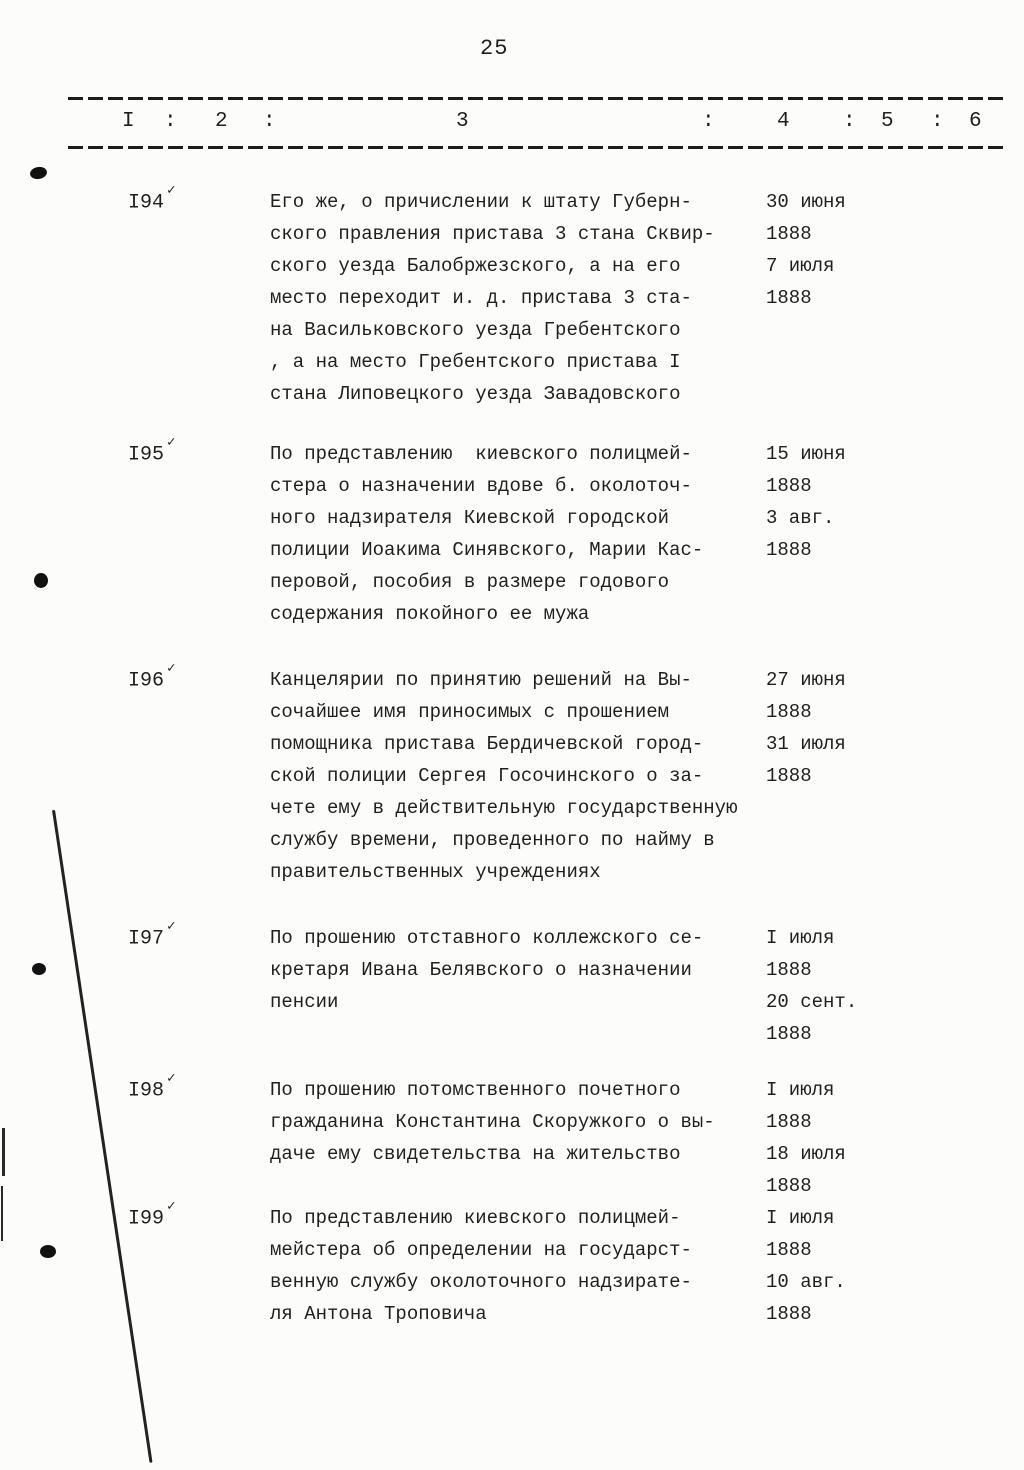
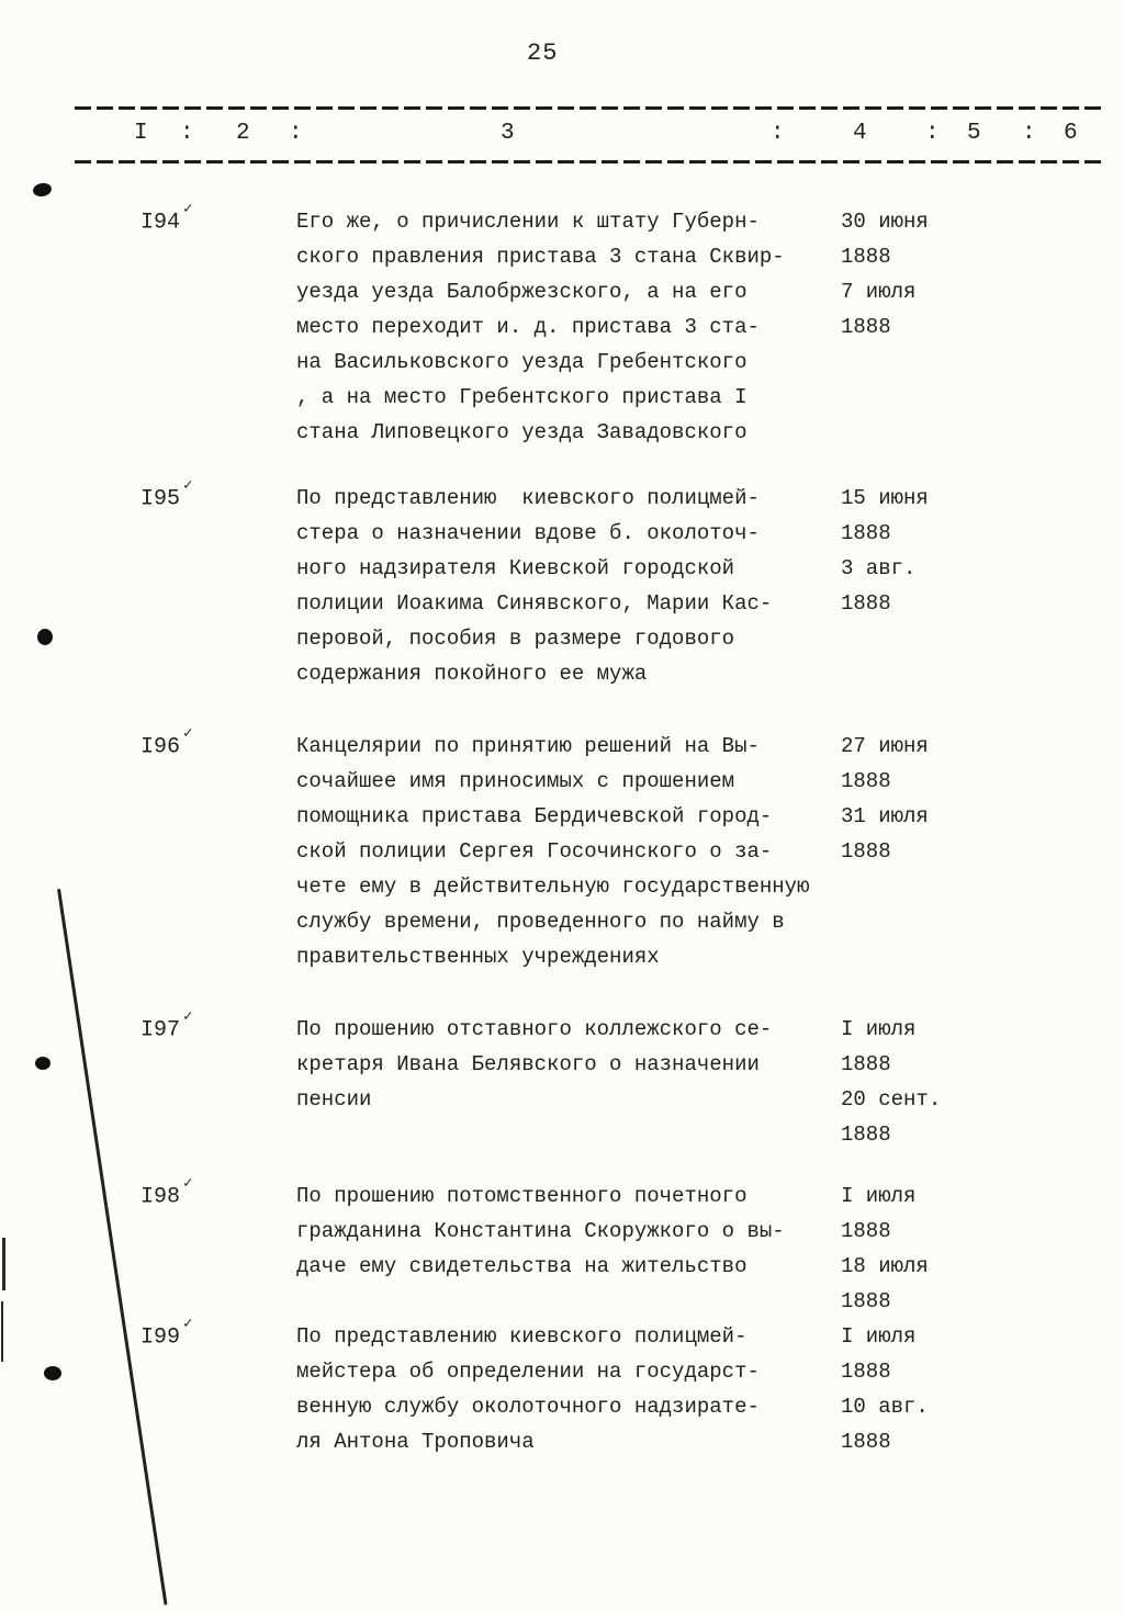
  25
  I
  :
  2
  :
  3
  :
  4
  :
  5
  :
  6
  I94✓
  Его же, о причислении к штату Губерн-
  ского правления пристава 3 стана Сквир-
- ского уезда Балобржезского, а на его
+ уезда уезда Балобржезского, а на его
  место переходит и. д. пристава 3 ста-
  на Васильковского уезда Гребентского
  , а на место Гребентского пристава I
  стана Липовецкого уезда Завадовского
  30 июня
  1888
  7 июля
  1888
  I95✓
  По представлению киевского полицмей-
  стера о назначении вдове б. околоточ-
  ного надзирателя Киевской городской
  полиции Иоакима Синявского, Марии Кас-
  перовой, пособия в размере годового
  содержания покойного ее мужа
  15 июня
  1888
  3 авг.
  1888
  I96✓
  Канцелярии по принятию решений на Вы-
  сочайшее имя приносимых с прошением
  помощника пристава Бердичевской город-
  ской полиции Сергея Госочинского о за-
  чете ему в действительную государственную
  службу времени, проведенного по найму в
  правительственных учреждениях
  27 июня
  1888
  31 июля
  1888
  I97✓
  По прошению отставного коллежского се-
  кретаря Ивана Белявского о назначении
  пенсии
  I июля
  1888
  20 сент.
  1888
  I98✓
  По прошению потомственного почетного
  гражданина Константина Скоружкого о вы-
  даче ему свидетельства на жительство
  I июля
  1888
  18 июля
  1888
  I99✓
  По представлению киевского полицмей-
  мейстера об определении на государст-
  венную службу околоточного надзирате-
  ля Антона Троповича
  I июля
  1888
  10 авг.
  1888
